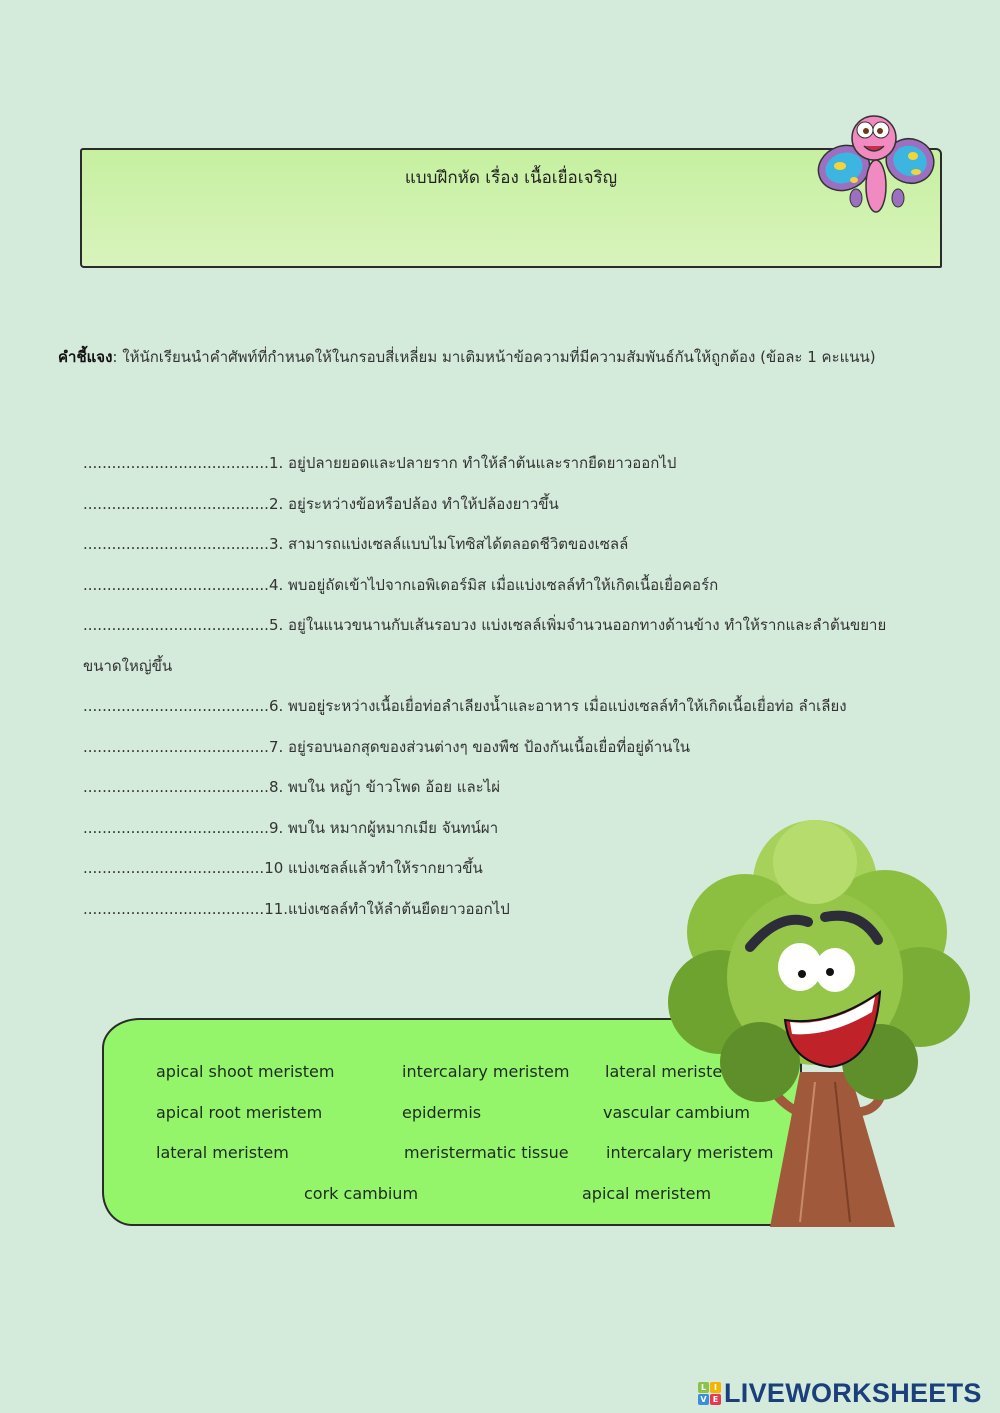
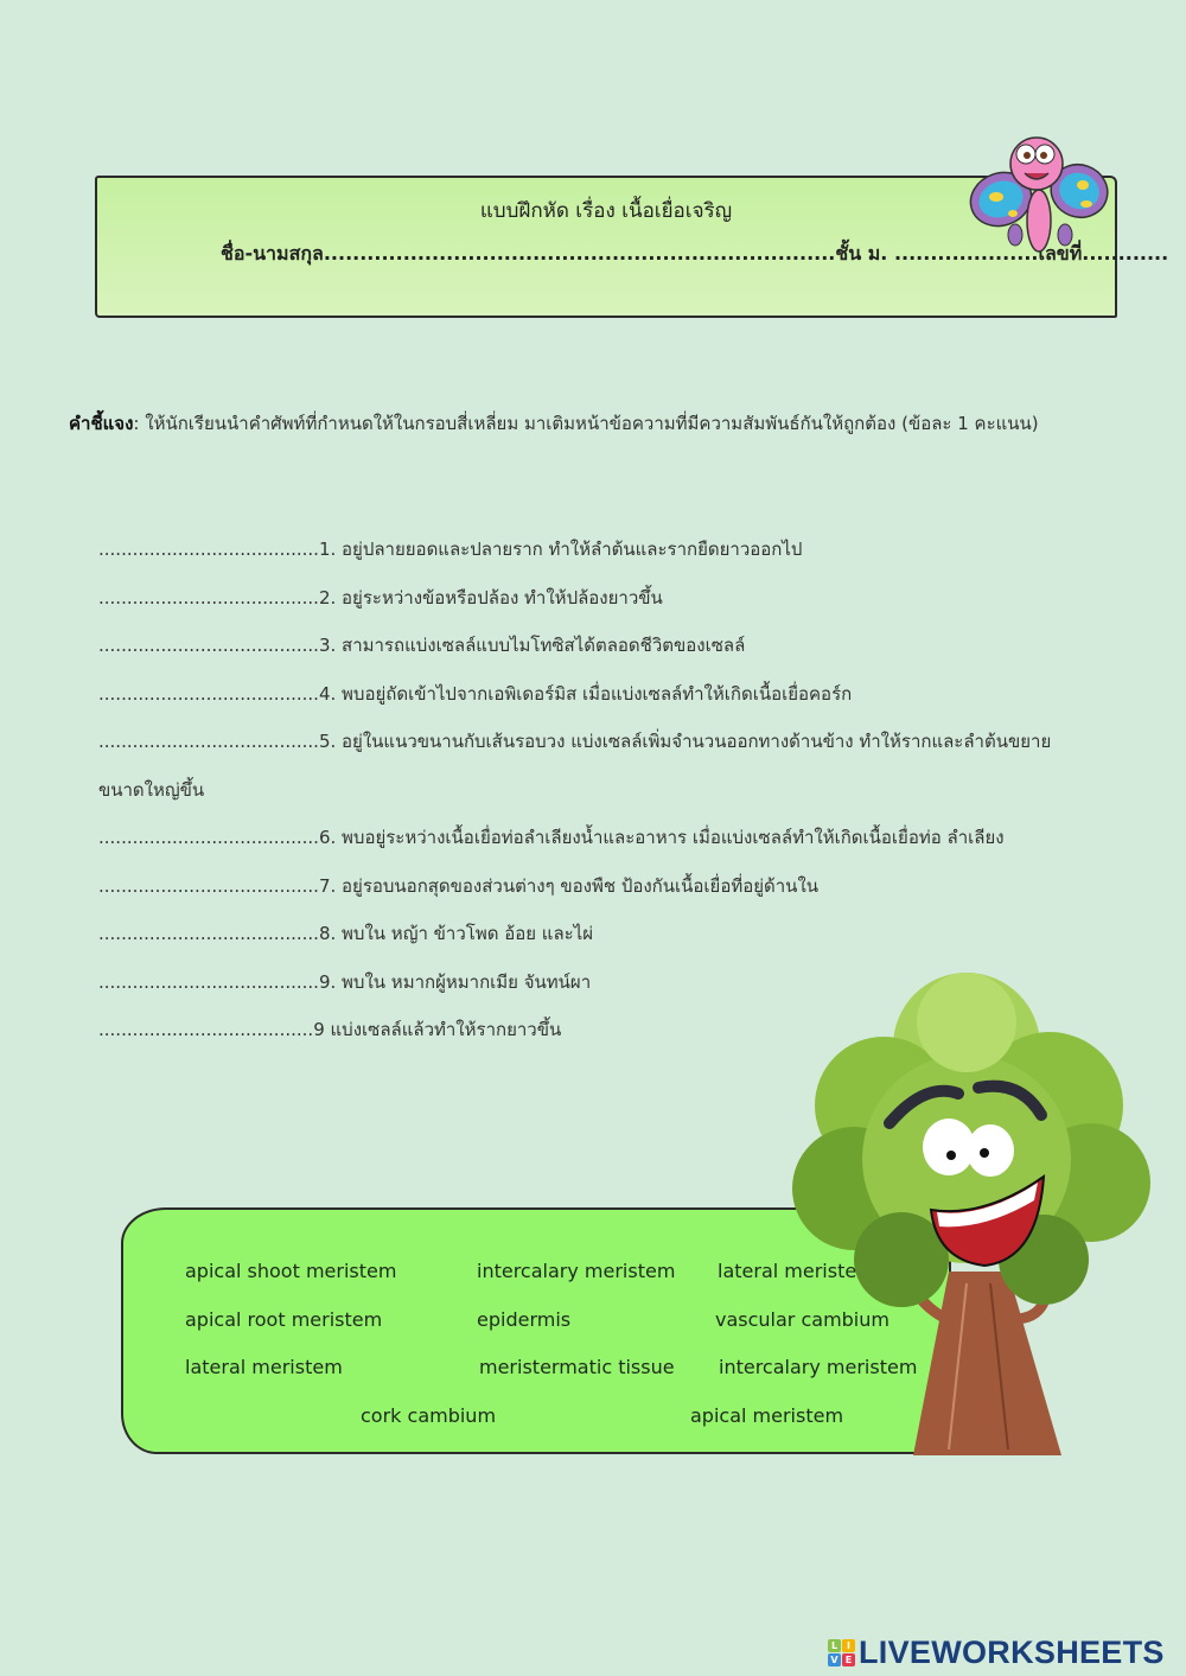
  แบบฝึกหัด เรื่อง เนื้อเยื่อเจริญ
+ ชื่อ-นามสกุล.......................................................................ชั้น ม. ....................เลขที่............
  คำชี้แจง: ให้นักเรียนนำคำศัพท์ที่กำหนดให้ในกรอบสี่เหลี่ยม มาเติมหน้าข้อความที่มีความสัมพันธ์กันให้ถูกต้อง (ข้อละ 1 คะแนน)
  .......................................1. อยู่ปลายยอดและปลายราก ทำให้ลำต้นและรากยืดยาวออกไป
  .......................................2. อยู่ระหว่างข้อหรือปล้อง ทำให้ปล้องยาวขึ้น
  .......................................3. สามารถแบ่งเซลล์แบบไมโทซิสได้ตลอดชีวิตของเซลล์
  .......................................4. พบอยู่ถัดเข้าไปจากเอพิเดอร์มิส เมื่อแบ่งเซลล์ทำให้เกิดเนื้อเยื่อคอร์ก
  .......................................5. อยู่ในแนวขนานกับเส้นรอบวง แบ่งเซลล์เพิ่มจำนวนออกทางด้านข้าง ทำให้รากและลำต้นขยาย
  ขนาดใหญ่ขึ้น
  .......................................6. พบอยู่ระหว่างเนื้อเยื่อท่อลำเลียงน้ำและอาหาร เมื่อแบ่งเซลล์ทำให้เกิดเนื้อเยื่อท่อ ลำเลียง
  .......................................7. อยู่รอบนอกสุดของส่วนต่างๆ ของพืช ป้องกันเนื้อเยื่อที่อยู่ด้านใน
  .......................................8. พบใน หญ้า ข้าวโพด อ้อย และไผ่
  .......................................9. พบใน หมากผู้หมากเมีย จันทน์ผา
- ......................................10 แบ่งเซลล์แล้วทำให้รากยาวขึ้น
+ ......................................9 แบ่งเซลล์แล้วทำให้รากยาวขึ้น
- ......................................11.แบ่งเซลล์ทำให้ลำต้นยืดยาวออกไป
  apical shoot meristem
  intercalary meristem
  lateral meriste
  apical root meristem
  epidermis
  vascular cambium
  lateral meristem
  meristermatic tissue
  intercalary meristem
  cork cambium
  apical meristem
  L
  I
  V
  E
  LIVEWORKSHEETS
